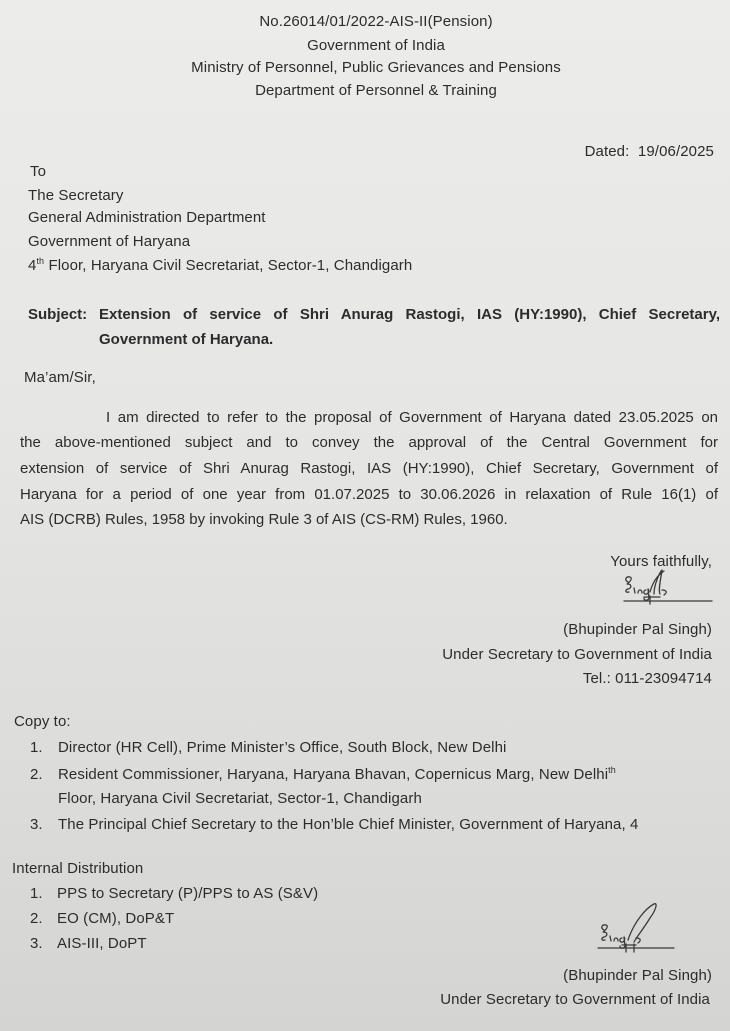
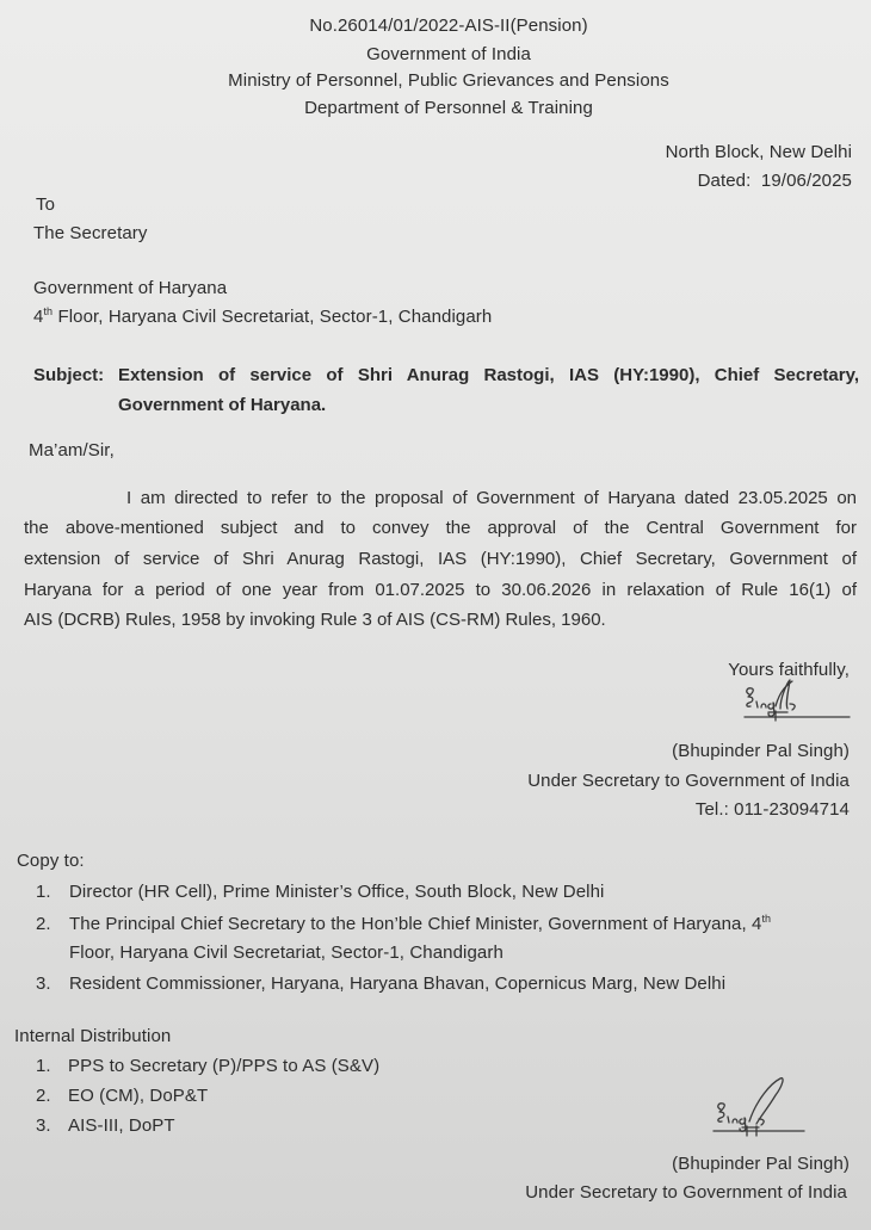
  No.26014/01/2022-AIS-II(Pension)
  Government of India
  Ministry of Personnel, Public Grievances and Pensions
  Department of Personnel & Training
+ North Block, New Delhi
  Dated: 19/06/2025
  To
  The Secretary
- General Administration Department
  Government of Haryana
  4th Floor, Haryana Civil Secretariat, Sector-1, Chandigarh
  Subject:
  Extension of service of Shri Anurag Rastogi, IAS (HY:1990), Chief Secretary,
  Government of Haryana.
  Ma’am/Sir,
  I am directed to refer to the proposal of Government of Haryana dated 23.05.2025 on
  the above-mentioned subject and to convey the approval of the Central Government for
  extension of service of Shri Anurag Rastogi, IAS (HY:1990), Chief Secretary, Government of
  Haryana for a period of one year from 01.07.2025 to 30.06.2026 in relaxation of Rule 16(1) of
  AIS (DCRB) Rules, 1958 by invoking Rule 3 of AIS (CS-RM) Rules, 1960.
  Yours faithfully,
  (Bhupinder Pal Singh)
  Under Secretary to Government of India
  Tel.: 011-23094714
  Copy to:
  1.
  Director (HR Cell), Prime Minister’s Office, South Block, New Delhi
  2.
- Resident Commissioner, Haryana, Haryana Bhavan, Copernicus Marg, New Delhith
+ The Principal Chief Secretary to the Hon’ble Chief Minister, Government of Haryana, 4th
  Floor, Haryana Civil Secretariat, Sector-1, Chandigarh
  3.
- The Principal Chief Secretary to the Hon’ble Chief Minister, Government of Haryana, 4
+ Resident Commissioner, Haryana, Haryana Bhavan, Copernicus Marg, New Delhi
  Internal Distribution
  1.
  PPS to Secretary (P)/PPS to AS (S&V)
  2.
  EO (CM), DoP&T
  3.
  AIS-III, DoPT
  (Bhupinder Pal Singh)
  Under Secretary to Government of India
